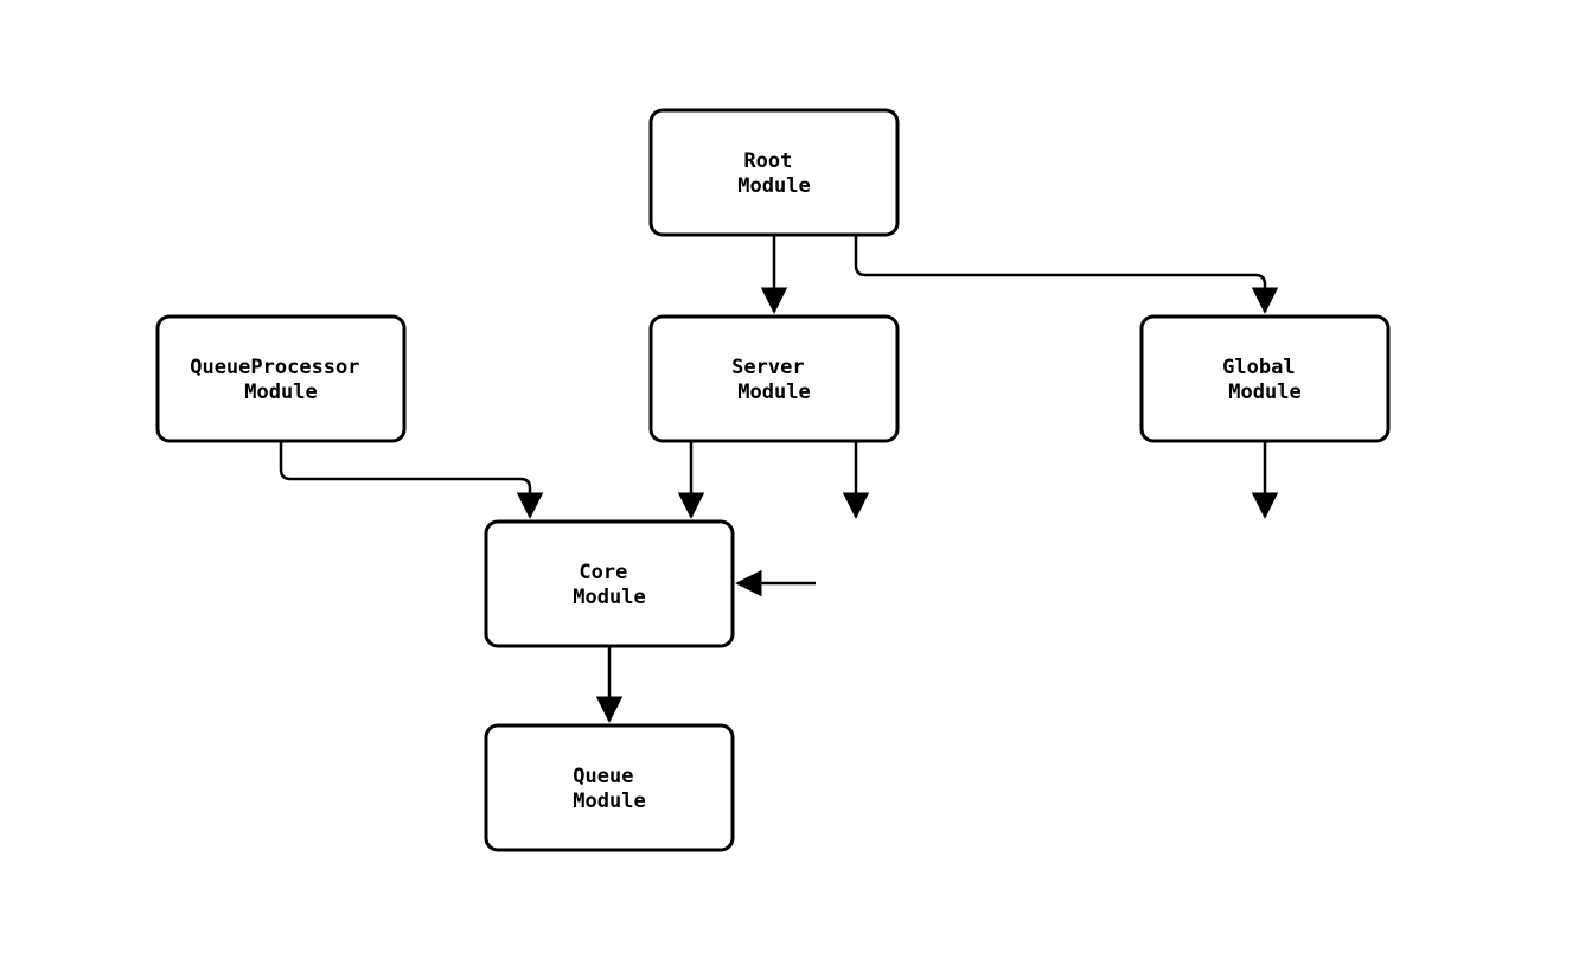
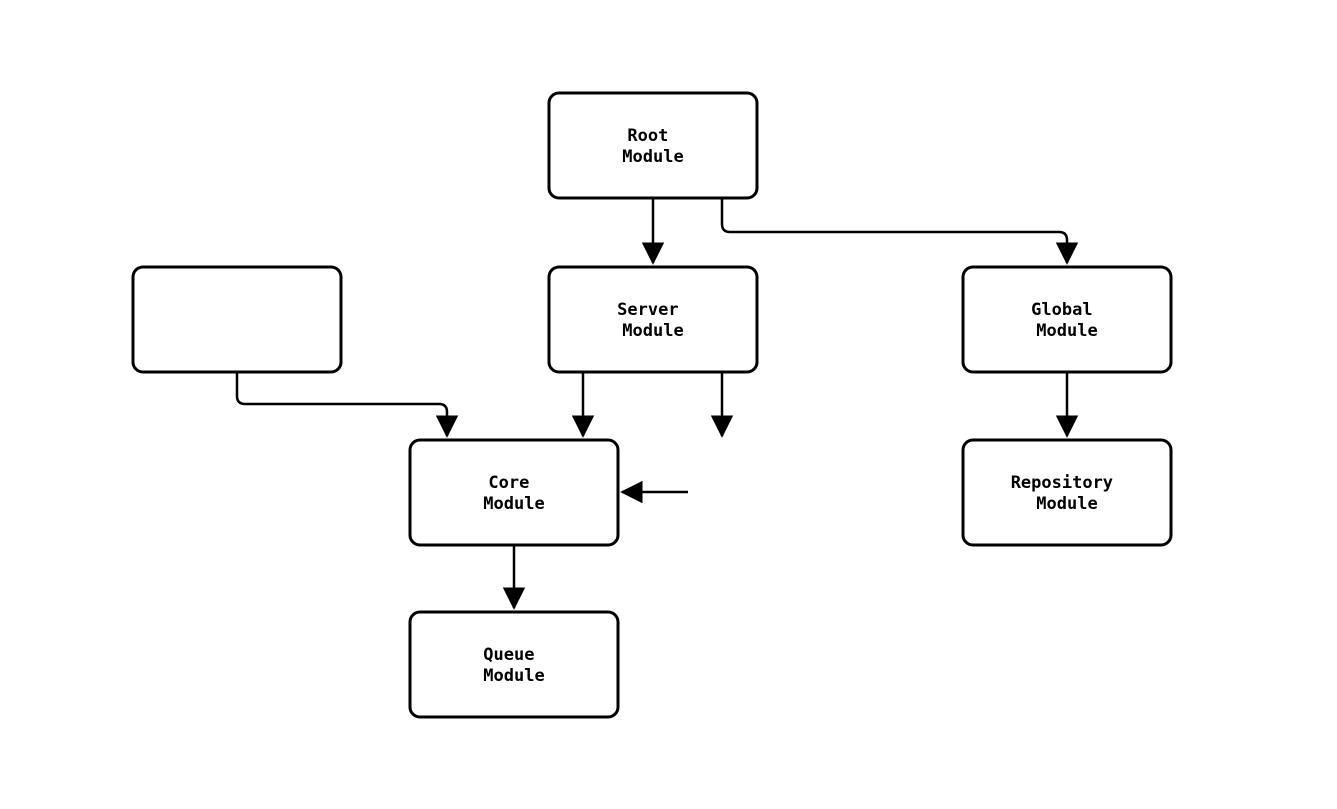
  Root Module
- QueueProcessor Module
  Server Module
  Global Module
  Core Module
+ Repository Module
  Queue Module
